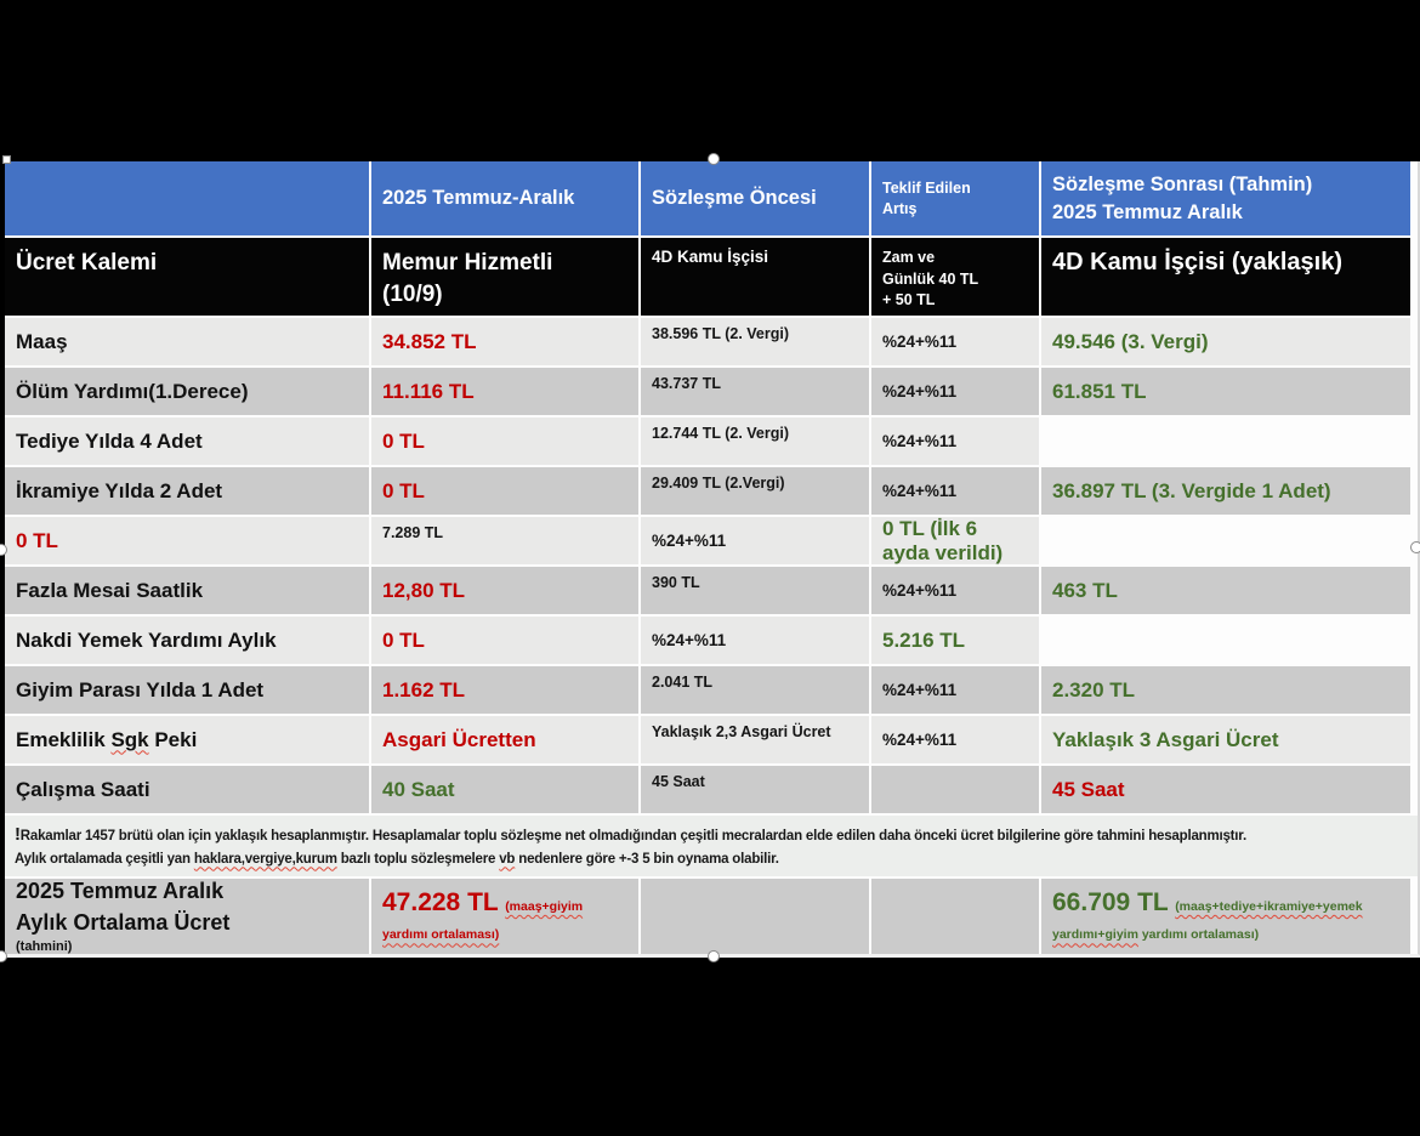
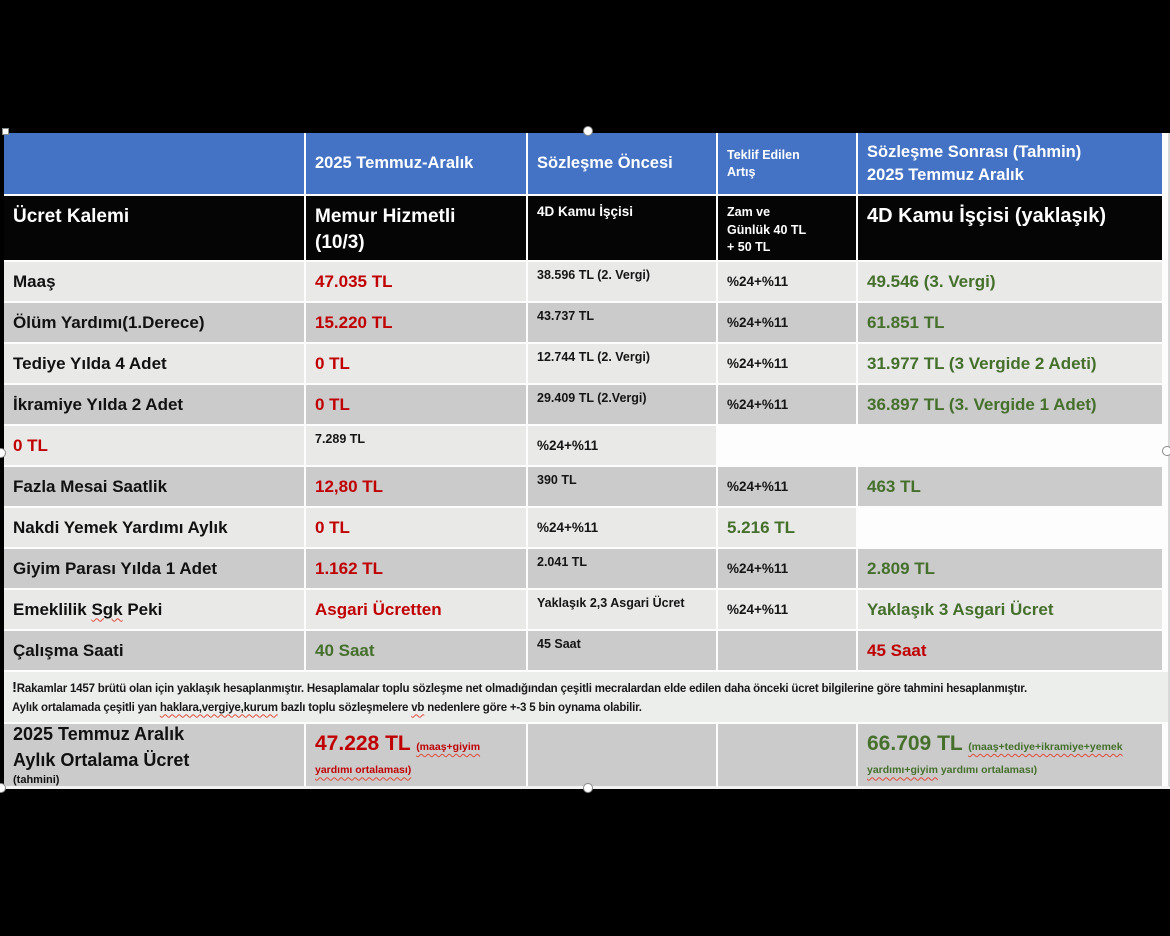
  2025 Temmuz-Aralık
  Sözleşme Öncesi
  Teklif Edilen
  Artış
  Sözleşme Sonrası (Tahmin)
  2025 Temmuz Aralık
  Ücret Kalemi
  Memur Hizmetli
- (10/9)
+ (10/3)
  4D Kamu İşçisi
  Zam ve
  Günlük 40 TL
  + 50 TL
  4D Kamu İşçisi (yaklaşık)
  Maaş
- 34.852 TL
+ 47.035 TL
  38.596 TL (2. Vergi)
  %24+%11
  49.546 (3. Vergi)
  Ölüm Yardımı(1.Derece)
- 11.116 TL
+ 15.220 TL
  43.737 TL
  %24+%11
  61.851 TL
  Tediye Yılda 4 Adet
  0 TL
  12.744 TL (2. Vergi)
  %24+%11
+ 31.977 TL (3 Vergide 2 Adeti)
  İkramiye Yılda 2 Adet
  0 TL
  29.409 TL (2.Vergi)
  %24+%11
  36.897 TL (3. Vergide 1 Adet)
  0 TL
  7.289 TL
  %24+%11
- 0 TL (İlk 6 ayda verildi)
  Fazla Mesai Saatlik
  12,80 TL
  390 TL
  %24+%11
  463 TL
  Nakdi Yemek Yardımı Aylık
  0 TL
  %24+%11
  5.216 TL
  Giyim Parası Yılda 1 Adet
  1.162 TL
  2.041 TL
  %24+%11
- 2.320 TL
+ 2.809 TL
  Emeklilik Sgk Peki
  Asgari Ücretten
  Yaklaşık 2,3 Asgari Ücret
  %24+%11
  Yaklaşık 3 Asgari Ücret
  Çalışma Saati
  40 Saat
  45 Saat
  45 Saat
  !Rakamlar 1457 brütü olan için yaklaşık hesaplanmıştır. Hesaplamalar toplu sözleşme net olmadığından çeşitli mecralardan elde edilen daha önceki ücret bilgilerine göre tahmini hesaplanmıştır.
  Aylık ortalamada çeşitli yan haklara,vergiye,kurum bazlı toplu sözleşmelere vb nedenlere göre +-3 5 bin oynama olabilir.
  2025 Temmuz Aralık
  Aylık Ortalama Ücret
  (tahmini)
  47.228 TL (maaş+giyim yardımı ortalaması)
  66.709 TL (maaş+tediye+ikramiye+yemek yardımı+giyim yardımı ortalaması)
